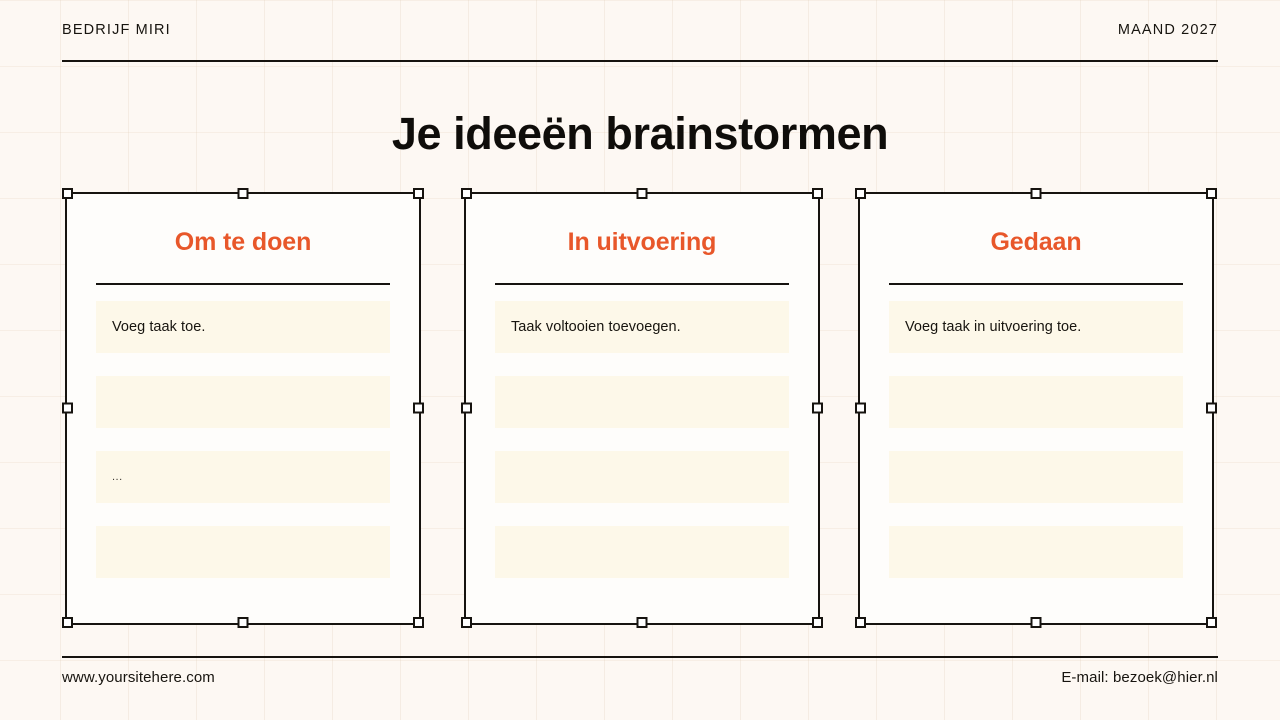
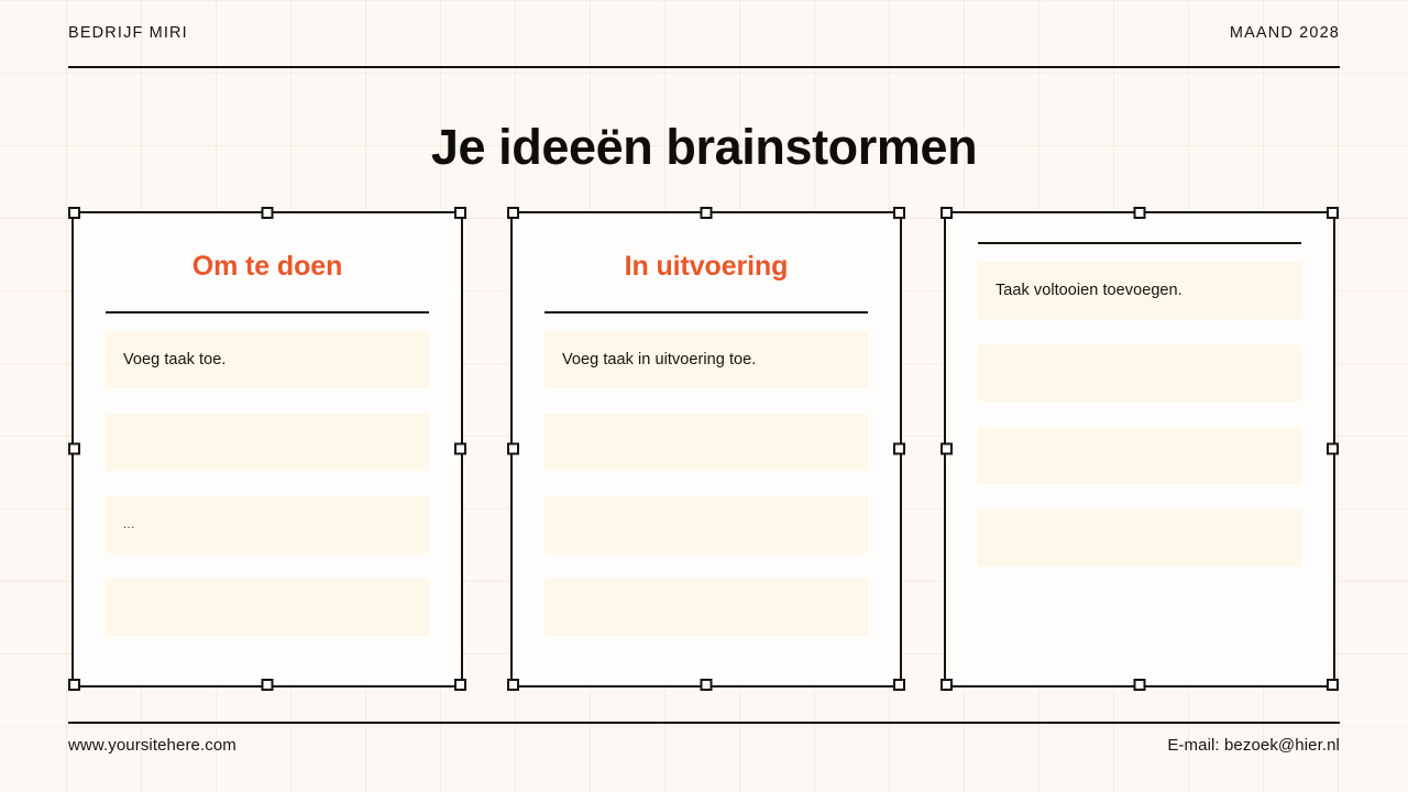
  BEDRIJF MIRI
- MAAND 2027
+ MAAND 2028
  Je ideeën brainstormen
  Om te doen
  Voeg taak toe.
  ...
  In uitvoering
- Taak voltooien toevoegen.
+ Voeg taak in uitvoering toe.
- Gedaan
- Voeg taak in uitvoering toe.
+ Taak voltooien toevoegen.
  www.yoursitehere.com
  E-mail: bezoek@hier.nl
